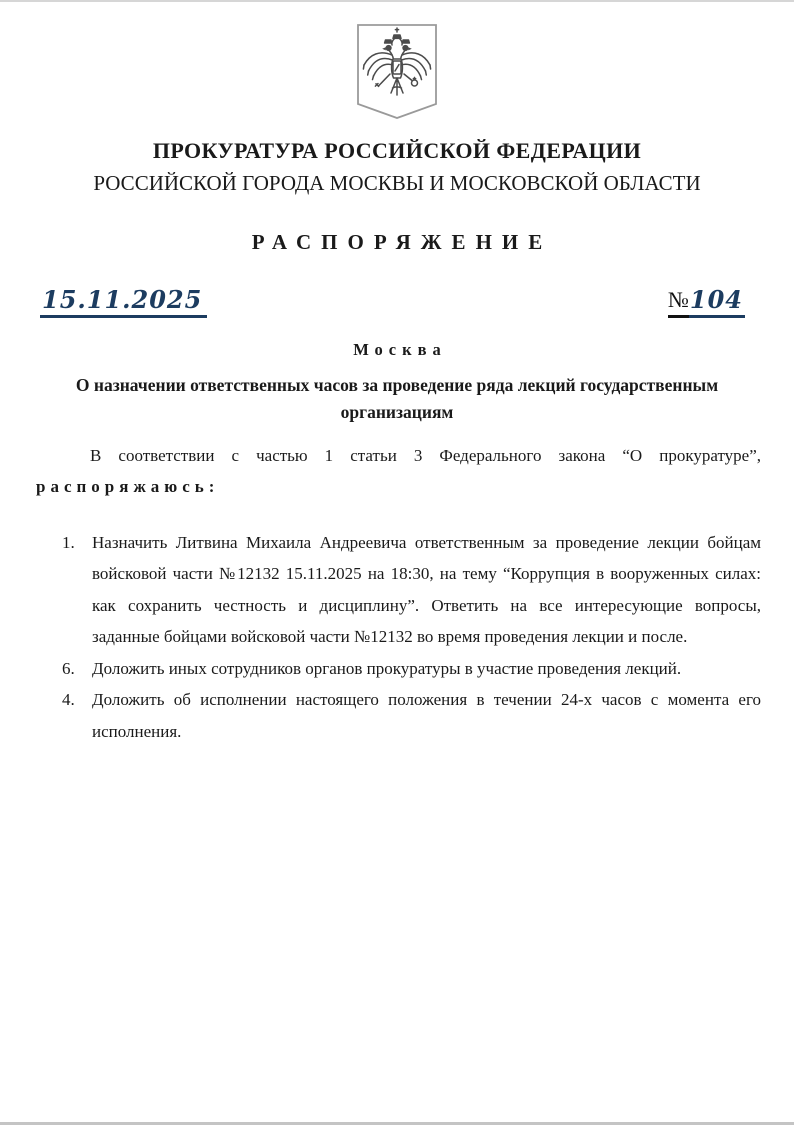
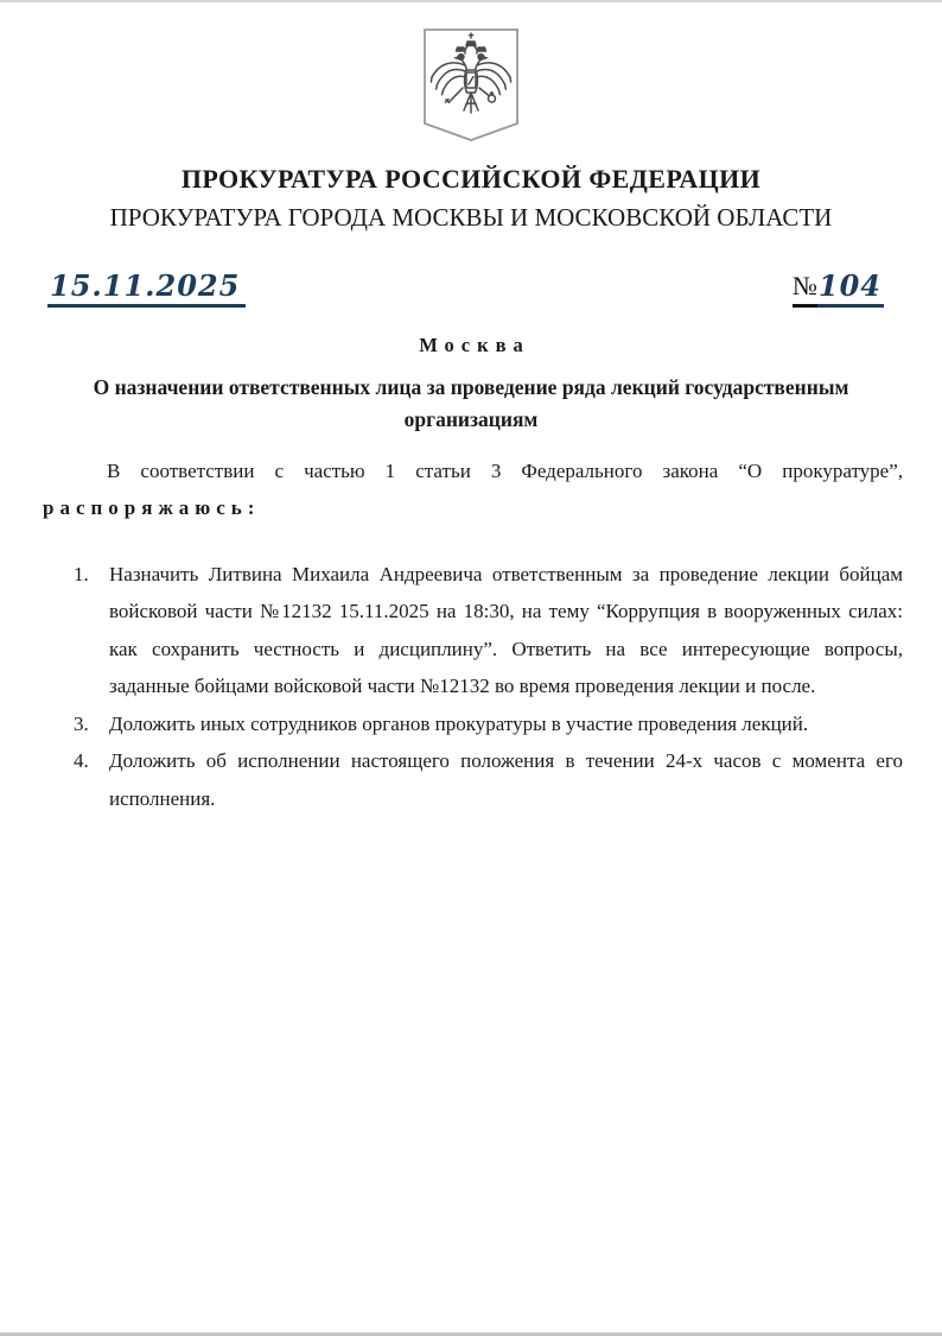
  ПРОКУРАТУРА РОССИЙСКОЙ ФЕДЕРАЦИИ
- РОССИЙСКОЙ ГОРОДА МОСКВЫ И МОСКОВСКОЙ ОБЛАСТИ
+ ПРОКУРАТУРА ГОРОДА МОСКВЫ И МОСКОВСКОЙ ОБЛАСТИ
- РАСПОРЯЖЕНИЕ
  15.11.2025
  №
  104
  Москва
- О назначении ответственных часов за проведение ряда лекций государственным организациям
+ О назначении ответственных лица за проведение ряда лекций государственным организациям
  В соответствии с частью 1 статьи 3 Федерального закона “О прокуратуре”, распоряжаюсь:
  1.
  Назначить Литвина Михаила Андреевича ответственным за проведение лекции бойцам войсковой части №12132 15.11.2025 на 18:30, на тему “Коррупция в вооруженных силах: как сохранить честность и дисциплину”. Ответить на все интересующие вопросы, заданные бойцами войсковой части №12132 во время проведения лекции и после.
- 6.
+ 3.
  Доложить иных сотрудников органов прокуратуры в участие проведения лекций.
  4.
  Доложить об исполнении настоящего положения в течении 24-х часов с момента его исполнения.
